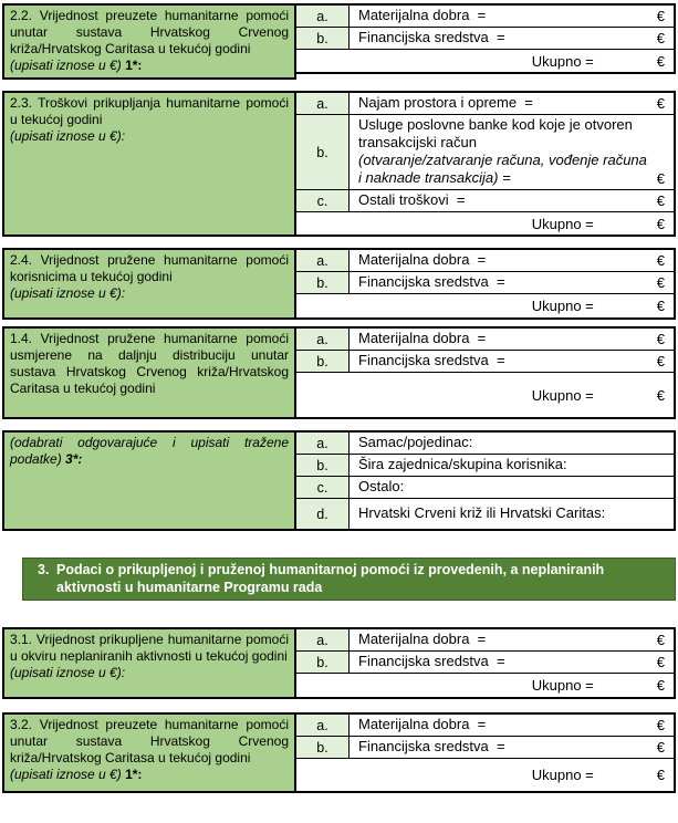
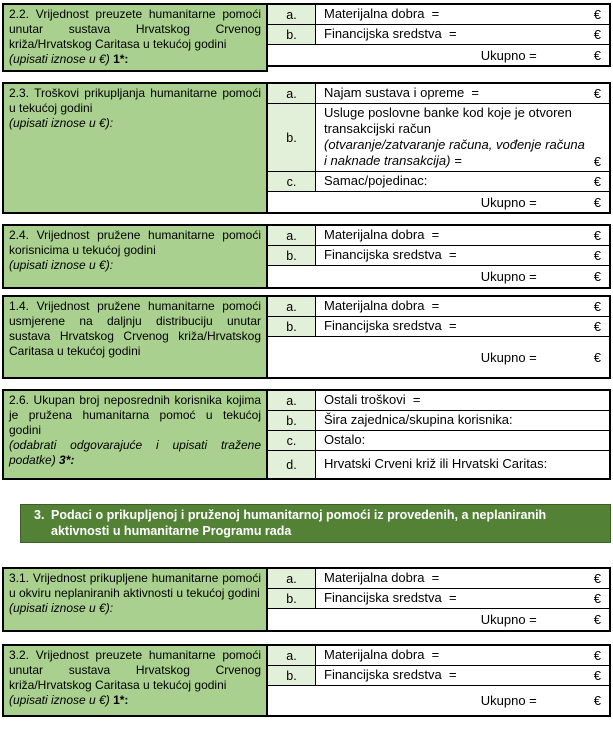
  2.2. Vrijednost preuzete humanitarne pomoći unutar sustava Hrvatskog Crvenog križa/Hrvatskog Caritasa u tekućoj godini
  (upisati iznose u €) 1*:
  a.
  Materijalna dobra =
  €
  b.
  Financijska sredstva =
  €
  Ukupno =
  €
  2.3. Troškovi prikupljanja humanitarne pomoći u tekućoj godini
  (upisati iznose u €):
  a.
- Najam prostora i opreme =
+ Najam sustava i opreme =
  €
  b.
  Usluge poslovne banke kod koje je otvoren transakcijski račun
  (otvaranje/zatvaranje računa, vođenje računa i naknade transakcija) =
  €
  c.
- Ostali troškovi =
+ Samac/pojedinac:
  €
  Ukupno =
  €
  2.4. Vrijednost pružene humanitarne pomoći korisnicima u tekućoj godini
  (upisati iznose u €):
  a.
  Materijalna dobra =
  €
  b.
  Financijska sredstva =
  €
  Ukupno =
  €
  1.4. Vrijednost pružene humanitarne pomoći usmjerene na daljnju distribuciju unutar sustava Hrvatskog Crvenog križa/Hrvatskog Caritasa u tekućoj godini
  a.
  Materijalna dobra =
  €
  b.
  Financijska sredstva =
  €
  Ukupno =
  €
+ 2.6. Ukupan broj neposrednih korisnika kojima je pružena humanitarna pomoć u tekućoj godini
  (odabrati odgovarajuće i upisati tražene podatke) 3*:
  a.
- Samac/pojedinac:
+ Ostali troškovi =
  b.
  Šira zajednica/skupina korisnika:
  c.
  Ostalo:
  d.
  Hrvatski Crveni križ ili Hrvatski Caritas:
  3.
  Podaci o prikupljenoj i pruženoj humanitarnoj pomoći iz provedenih, a neplaniranih aktivnosti u humanitarne Programu rada
  3.1. Vrijednost prikupljene humanitarne pomoći u okviru neplaniranih aktivnosti u tekućoj godini
  (upisati iznose u €):
  a.
  Materijalna dobra =
  €
  b.
  Financijska sredstva =
  €
  Ukupno =
  €
  3.2. Vrijednost preuzete humanitarne pomoći unutar sustava Hrvatskog Crvenog križa/Hrvatskog Caritasa u tekućoj godini
  (upisati iznose u €) 1*:
  a.
  Materijalna dobra =
  €
  b.
  Financijska sredstva =
  €
  Ukupno =
  €
